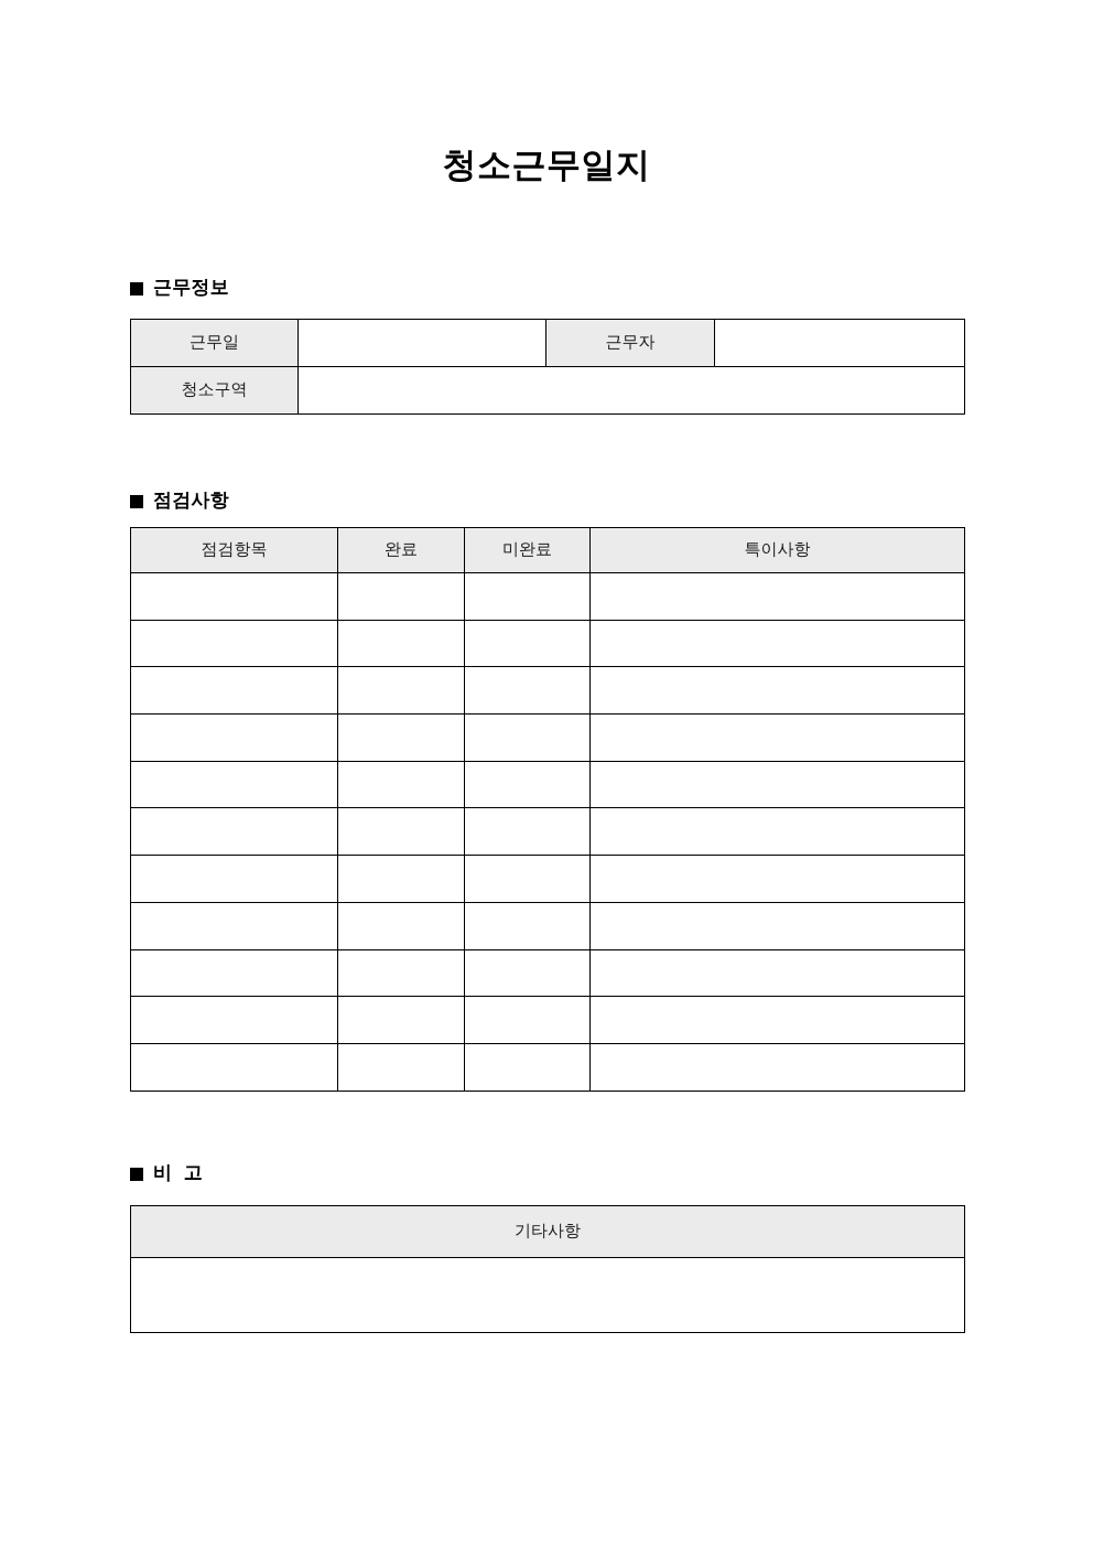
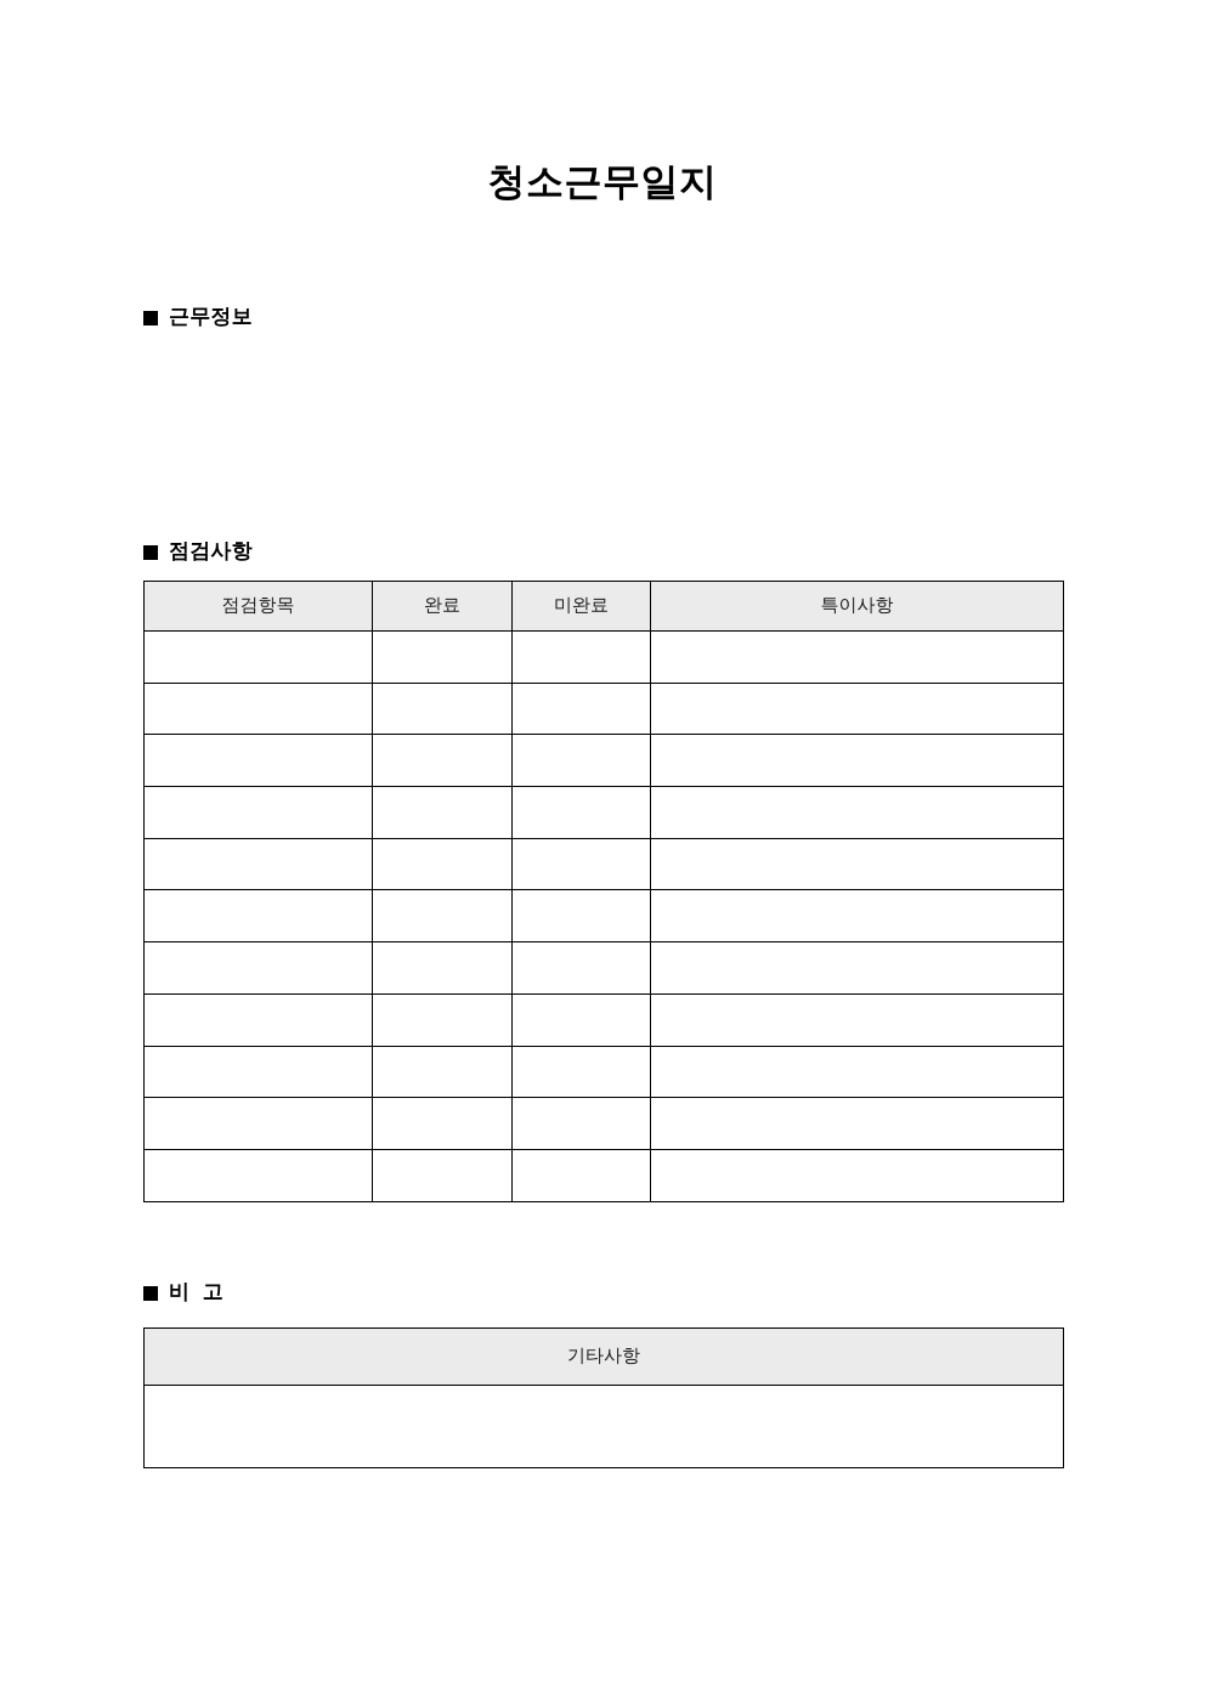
  청소근무일지
  근무정보
- 근무일		근무자
- 청소구역
  점검사항
  점검항목	완료	미완료	특이사항
  비 고
  기타사항
